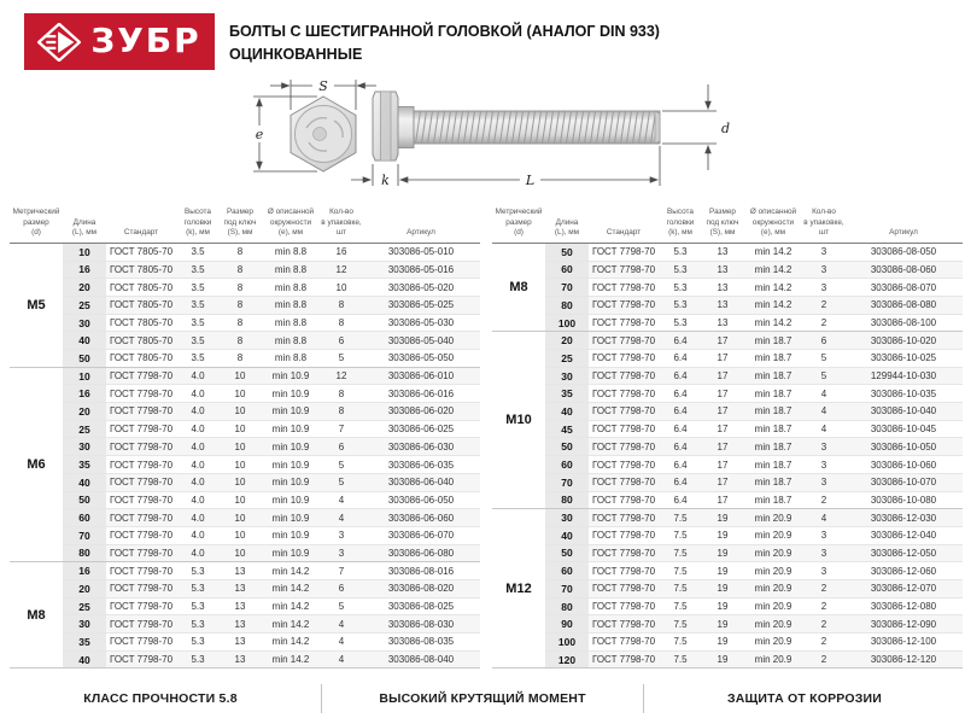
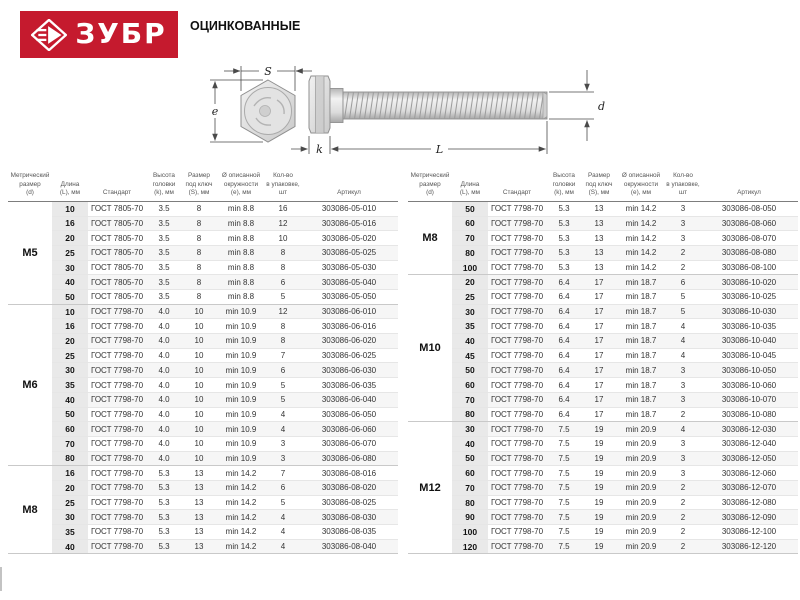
  ЗУБР
- БОЛТЫ С ШЕСТИГРАННОЙ ГОЛОВКОЙ (АНАЛОГ DIN 933)
  ОЦИНКОВАННЫЕ
  S
  e
  k
  L
  d
  M5	10	ГОСТ 7805-70	3.5	8	min 8.8	16	303086-05-010
  16	ГОСТ 7805-70	3.5	8	min 8.8	12	303086-05-016
  20	ГОСТ 7805-70	3.5	8	min 8.8	10	303086-05-020
  25	ГОСТ 7805-70	3.5	8	min 8.8	8	303086-05-025
  30	ГОСТ 7805-70	3.5	8	min 8.8	8	303086-05-030
  40	ГОСТ 7805-70	3.5	8	min 8.8	6	303086-05-040
  50	ГОСТ 7805-70	3.5	8	min 8.8	5	303086-05-050
  M6	10	ГОСТ 7798-70	4.0	10	min 10.9	12	303086-06-010
  16	ГОСТ 7798-70	4.0	10	min 10.9	8	303086-06-016
  20	ГОСТ 7798-70	4.0	10	min 10.9	8	303086-06-020
  25	ГОСТ 7798-70	4.0	10	min 10.9	7	303086-06-025
  30	ГОСТ 7798-70	4.0	10	min 10.9	6	303086-06-030
  35	ГОСТ 7798-70	4.0	10	min 10.9	5	303086-06-035
  40	ГОСТ 7798-70	4.0	10	min 10.9	5	303086-06-040
  50	ГОСТ 7798-70	4.0	10	min 10.9	4	303086-06-050
  60	ГОСТ 7798-70	4.0	10	min 10.9	4	303086-06-060
  70	ГОСТ 7798-70	4.0	10	min 10.9	3	303086-06-070
  80	ГОСТ 7798-70	4.0	10	min 10.9	3	303086-06-080
  M8	16	ГОСТ 7798-70	5.3	13	min 14.2	7	303086-08-016
  20	ГОСТ 7798-70	5.3	13	min 14.2	6	303086-08-020
  25	ГОСТ 7798-70	5.3	13	min 14.2	5	303086-08-025
  30	ГОСТ 7798-70	5.3	13	min 14.2	4	303086-08-030
  35	ГОСТ 7798-70	5.3	13	min 14.2	4	303086-08-035
  40	ГОСТ 7798-70	5.3	13	min 14.2	4	303086-08-040
  M8	50	ГОСТ 7798-70	5.3	13	min 14.2	3	303086-08-050
  60	ГОСТ 7798-70	5.3	13	min 14.2	3	303086-08-060
  70	ГОСТ 7798-70	5.3	13	min 14.2	3	303086-08-070
  80	ГОСТ 7798-70	5.3	13	min 14.2	2	303086-08-080
  100	ГОСТ 7798-70	5.3	13	min 14.2	2	303086-08-100
  M10	20	ГОСТ 7798-70	6.4	17	min 18.7	6	303086-10-020
  25	ГОСТ 7798-70	6.4	17	min 18.7	5	303086-10-025
- 30	ГОСТ 7798-70	6.4	17	min 18.7	5	129944-10-030
+ 30	ГОСТ 7798-70	6.4	17	min 18.7	5	303086-10-030
  35	ГОСТ 7798-70	6.4	17	min 18.7	4	303086-10-035
  40	ГОСТ 7798-70	6.4	17	min 18.7	4	303086-10-040
  45	ГОСТ 7798-70	6.4	17	min 18.7	4	303086-10-045
  50	ГОСТ 7798-70	6.4	17	min 18.7	3	303086-10-050
  60	ГОСТ 7798-70	6.4	17	min 18.7	3	303086-10-060
  70	ГОСТ 7798-70	6.4	17	min 18.7	3	303086-10-070
  80	ГОСТ 7798-70	6.4	17	min 18.7	2	303086-10-080
  M12	30	ГОСТ 7798-70	7.5	19	min 20.9	4	303086-12-030
  40	ГОСТ 7798-70	7.5	19	min 20.9	3	303086-12-040
  50	ГОСТ 7798-70	7.5	19	min 20.9	3	303086-12-050
  60	ГОСТ 7798-70	7.5	19	min 20.9	3	303086-12-060
  70	ГОСТ 7798-70	7.5	19	min 20.9	2	303086-12-070
  80	ГОСТ 7798-70	7.5	19	min 20.9	2	303086-12-080
  90	ГОСТ 7798-70	7.5	19	min 20.9	2	303086-12-090
  100	ГОСТ 7798-70	7.5	19	min 20.9	2	303086-12-100
  120	ГОСТ 7798-70	7.5	19	min 20.9	2	303086-12-120
- КЛАСС ПРОЧНОСТИ 5.8
- ВЫСОКИЙ КРУТЯЩИЙ МОМЕНТ
- ЗАЩИТА ОТ КОРРОЗИИ
